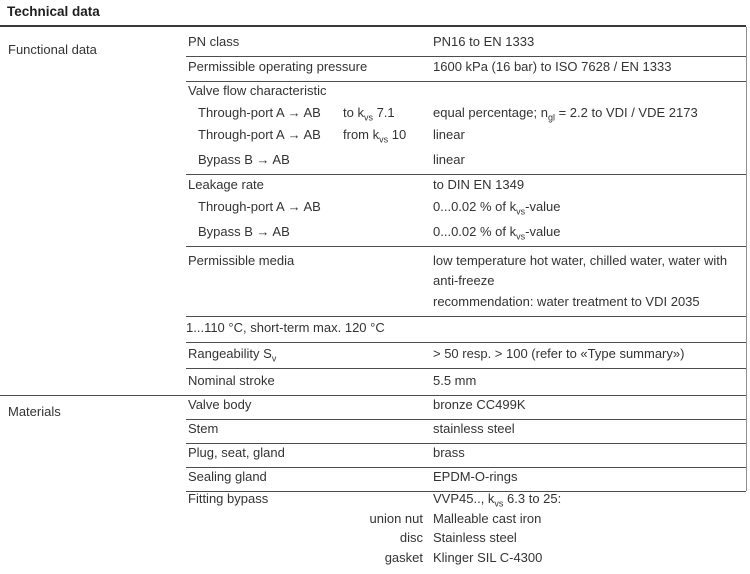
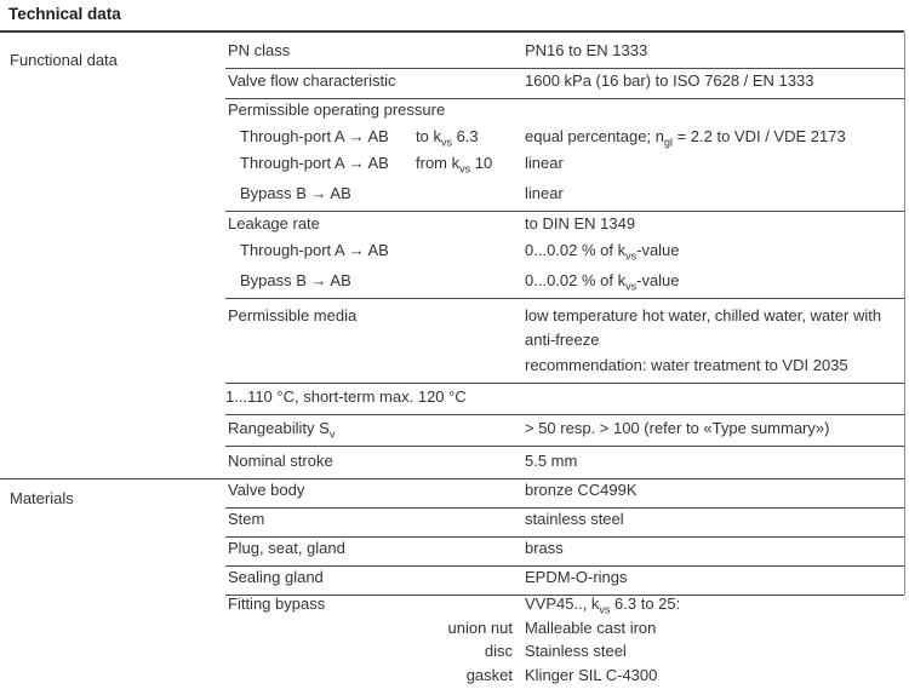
  Technical data
  Functional data
  PN class
  PN16 to EN 1333
- Permissible operating pressure
+ Valve flow characteristic
  1600 kPa (16 bar) to ISO 7628 / EN 1333
- Valve flow characteristic
+ Permissible operating pressure
  Through-port A → AB
- to kvs 7.1
+ to kvs 6.3
  equal percentage; ngl = 2.2 to VDI / VDE 2173
  Through-port A → AB
  from kvs 10
  linear
  Bypass B → AB
  linear
  Leakage rate
  to DIN EN 1349
  Through-port A → AB
  0...0.02 % of kvs-value
  Bypass B → AB
  0...0.02 % of kvs-value
  Permissible media
  low temperature hot water, chilled water, water with anti-freeze
  recommendation: water treatment to VDI 2035
  1...110 °C, short-term max. 120 °C
  Rangeability Sv
  > 50 resp. > 100 (refer to «Type summary»)
  Nominal stroke
  5.5 mm
  Materials
  Valve body
  bronze CC499K
  Stem
  stainless steel
  Plug, seat, gland
  brass
  Sealing gland
  EPDM-O-rings
  Fitting bypass
  VVP45.., kvs 6.3 to 25:
  union nut
  Malleable cast iron
  disc
  Stainless steel
  gasket
  Klinger SIL C-4300
